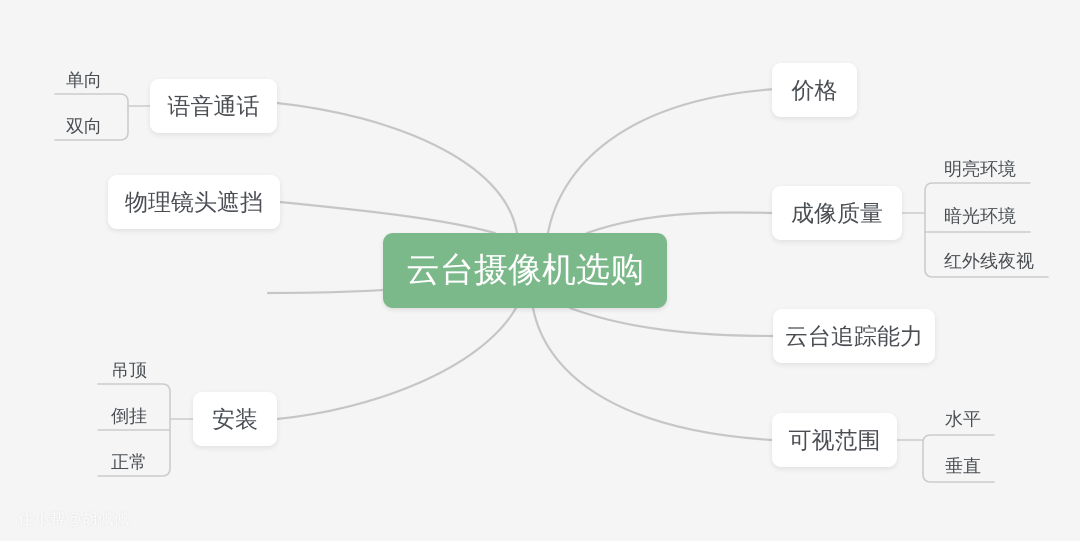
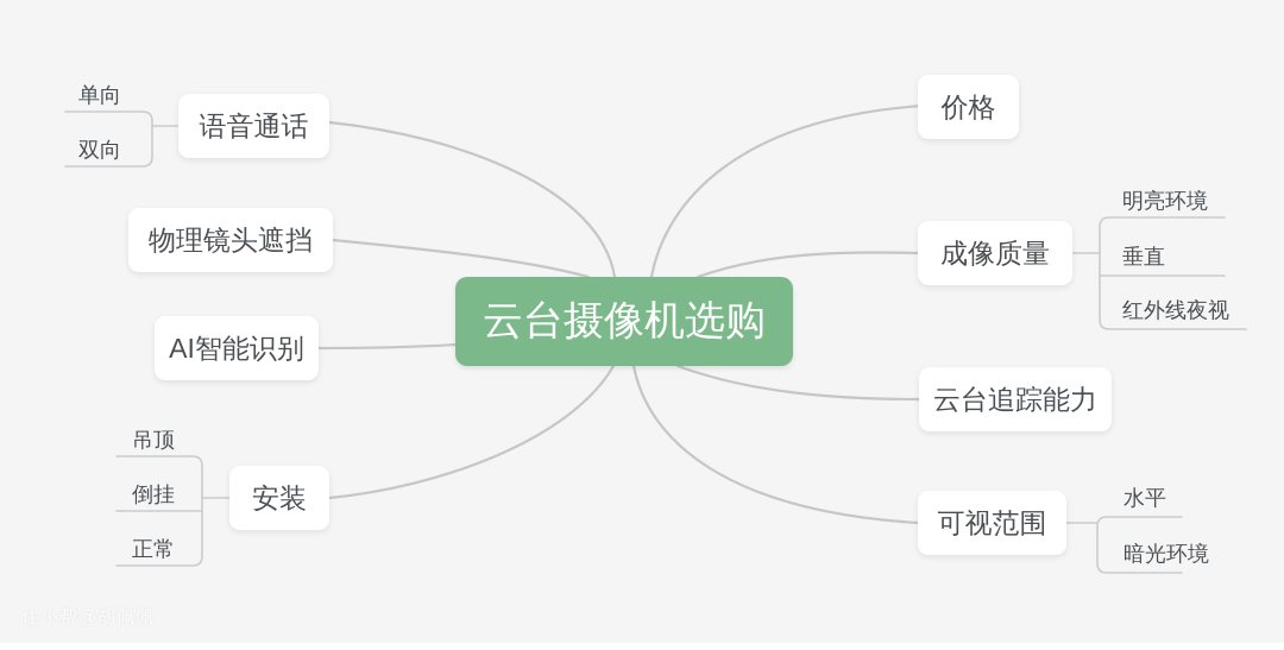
  云台摄像机选购
  语音通话
  物理镜头遮挡
+ AI智能识别
  安装
  价格
  成像质量
  云台追踪能力
  可视范围
  单向
  双向
  吊顶
  倒挂
  正常
  明亮环境
- 暗光环境
+ 垂直
  红外线夜视
  水平
- 垂直
+ 暗光环境
